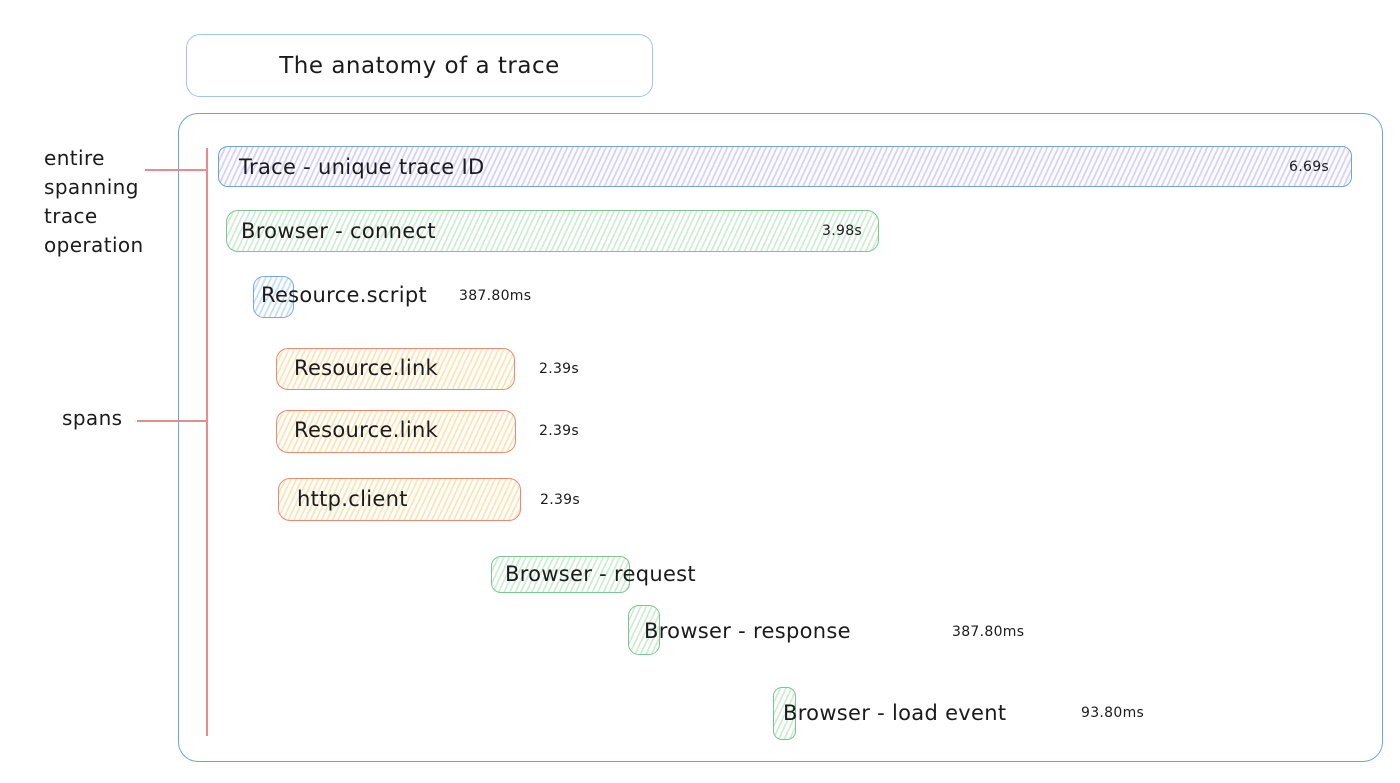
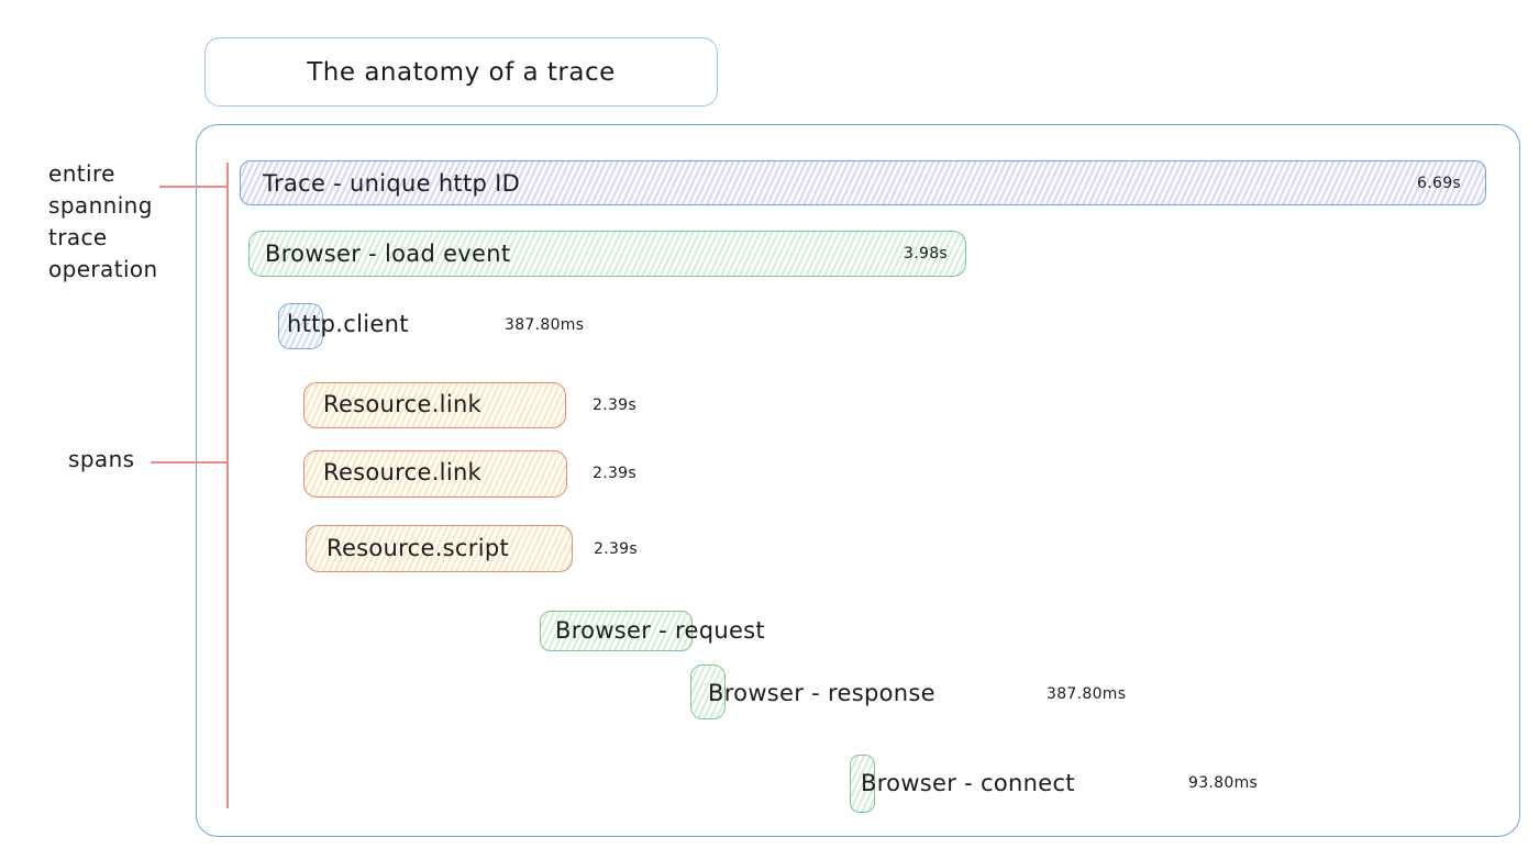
  The anatomy of a trace
  entire
  spanning
  trace
  operation
  spans
- Trace - unique trace ID
+ Trace - unique http ID
  6.69s
- Browser - connect
+ Browser - load event
  3.98s
- Resource.script
+ http.client
  387.80ms
  Resource.link
  2.39s
  Resource.link
  2.39s
- http.client
+ Resource.script
  2.39s
  Browser - request
  Browser - response
  387.80ms
- Browser - load event
+ Browser - connect
  93.80ms
